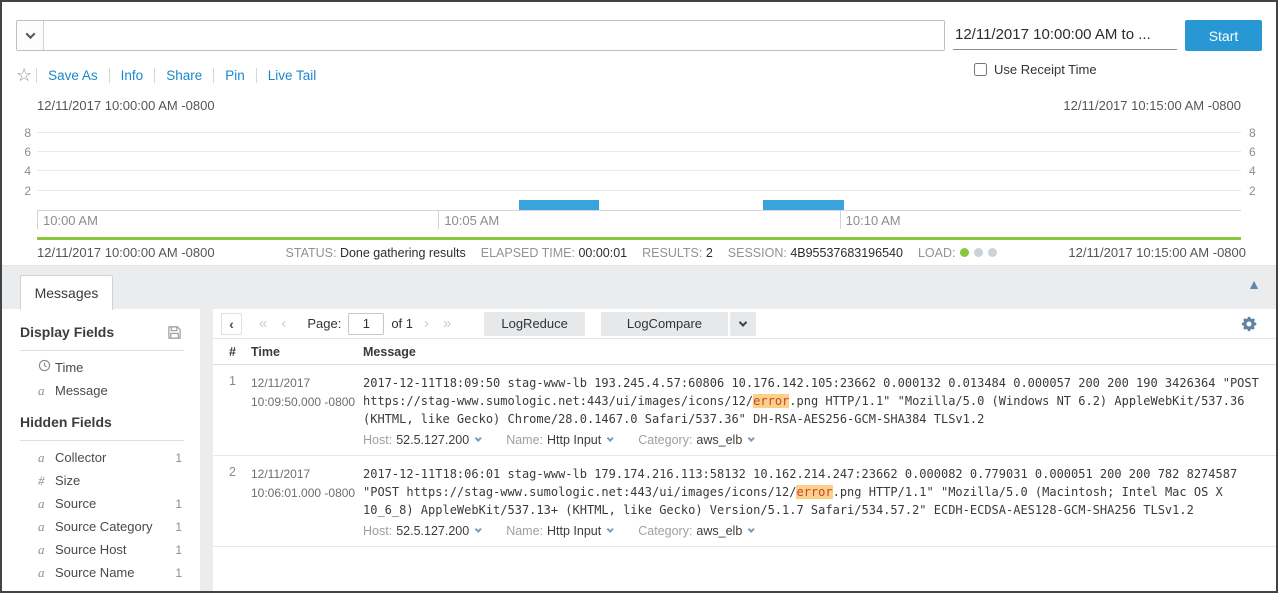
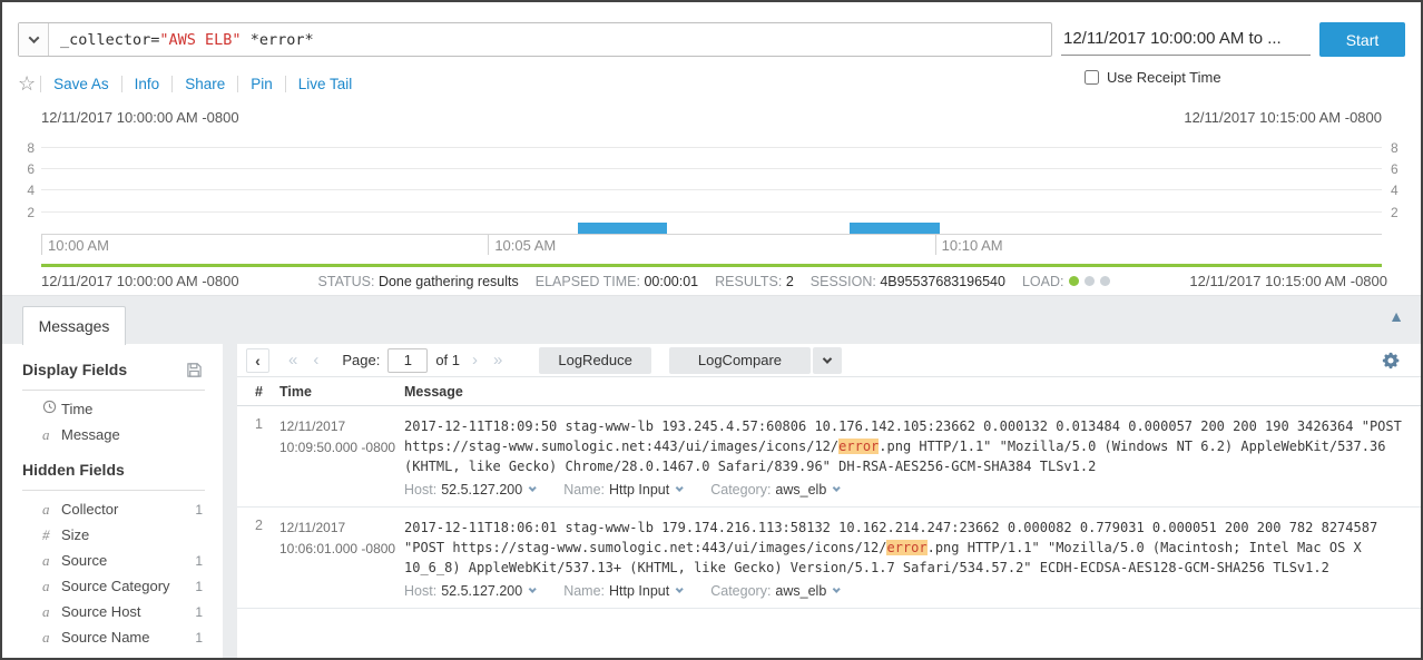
+ _collector=
+ "AWS ELB"
+ *error*
  12/11/2017 10:00:00 AM to ...
  Start
  ☆
  Save As
  Info
  Share
  Pin
  Live Tail
  Use Receipt Time
  12/11/2017 10:00:00 AM -0800
  12/11/2017 10:15:00 AM -0800
  2
  2
  4
  4
  6
  6
  8
  8
  10:00 AM
  10:05 AM
  10:10 AM
  12/11/2017 10:00:00 AM -0800
  STATUS: Done gathering results
  ELAPSED TIME: 00:00:01
  RESULTS: 2
  SESSION: 4B95537683196540
  LOAD:
  12/11/2017 10:15:00 AM -0800
  Messages
  ▲
  Display Fields
  Time
  a
  Message
  Hidden Fields
  a
  Collector
  1
  #
  Size
  a
  Source
  1
  a
  Source Category
  1
  a
  Source Host
  1
  a
  Source Name
  1
  ‹
  «
  ‹
  Page:
  1
  of 1
  ›
  »
  LogReduce
  LogCompare
  #
  Time
  Message
  1
  12/11/2017
  10:09:50.000 -0800
- 2017-12-11T18:09:50 stag-www-lb 193.245.4.57:60806 10.176.142.105:23662 0.000132 0.013484 0.000057 200 200 190 3426364 "POST https://stag-www.sumologic.net:443/ui/images/icons/12/error.png HTTP/1.1" "Mozilla/5.0 (Windows NT 6.2) AppleWebKit/537.36 (KHTML, like Gecko) Chrome/28.0.1467.0 Safari/537.36" DH-RSA-AES256-GCM-SHA384 TLSv1.2
+ 2017-12-11T18:09:50 stag-www-lb 193.245.4.57:60806 10.176.142.105:23662 0.000132 0.013484 0.000057 200 200 190 3426364 "POST https://stag-www.sumologic.net:443/ui/images/icons/12/error.png HTTP/1.1" "Mozilla/5.0 (Windows NT 6.2) AppleWebKit/537.36 (KHTML, like Gecko) Chrome/28.0.1467.0 Safari/839.96" DH-RSA-AES256-GCM-SHA384 TLSv1.2
  Host:
  52.5.127.200
  Name:
  Http Input
  Category:
  aws_elb
  2
  12/11/2017
  10:06:01.000 -0800
  2017-12-11T18:06:01 stag-www-lb 179.174.216.113:58132 10.162.214.247:23662 0.000082 0.779031 0.000051 200 200 782 8274587 "POST https://stag-www.sumologic.net:443/ui/images/icons/12/error.png HTTP/1.1" "Mozilla/5.0 (Macintosh; Intel Mac OS X 10_6_8) AppleWebKit/537.13+ (KHTML, like Gecko) Version/5.1.7 Safari/534.57.2" ECDH-ECDSA-AES128-GCM-SHA256 TLSv1.2
  Host:
  52.5.127.200
  Name:
  Http Input
  Category:
  aws_elb
